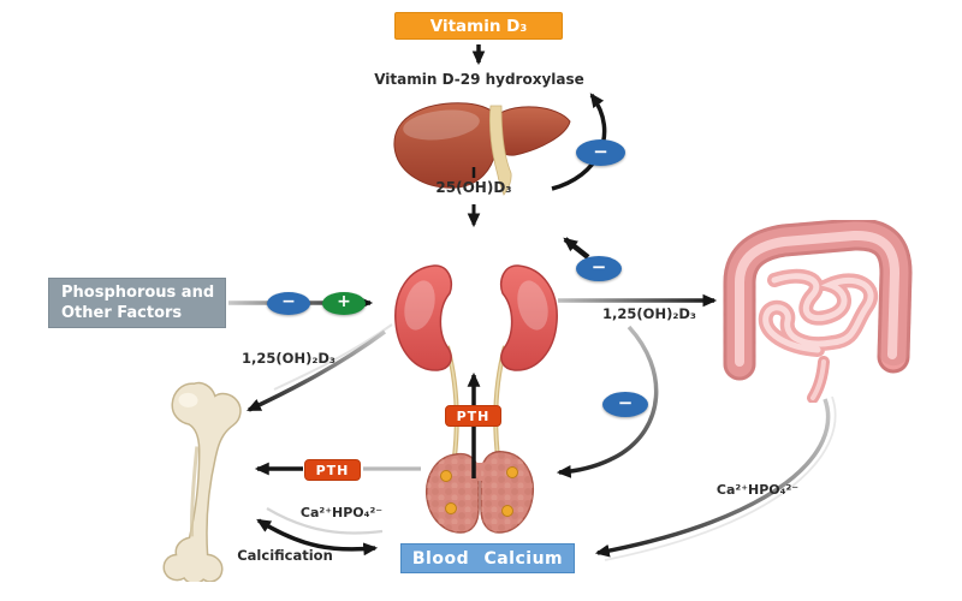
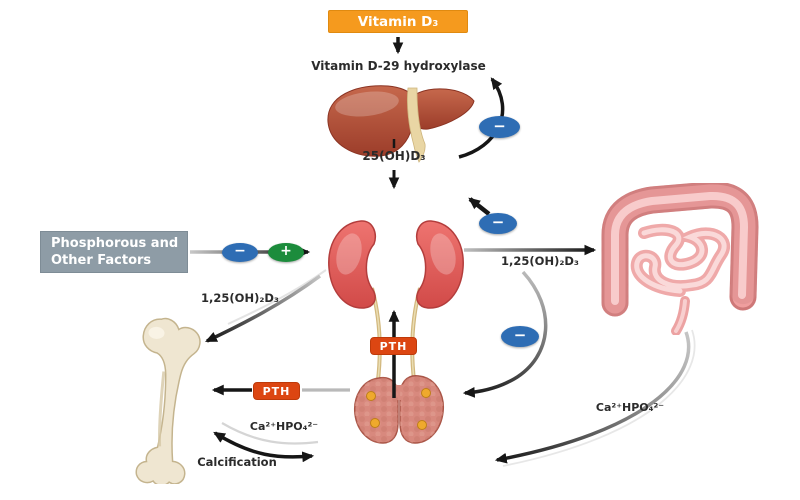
  Vitamin D₃
  Vitamin D-29 hydroxylase
  25(OH)D₃
  Phosphorous and
  Other Factors
  −
  +
  −
  −
  −
  1,25(OH)₂D₃
  1,25(OH)₂D₃
  PTH
  PTH
- Blood Calcium
  Ca²⁺HPO₄²⁻
  Ca²⁺HPO₄²⁻
  Calcification
